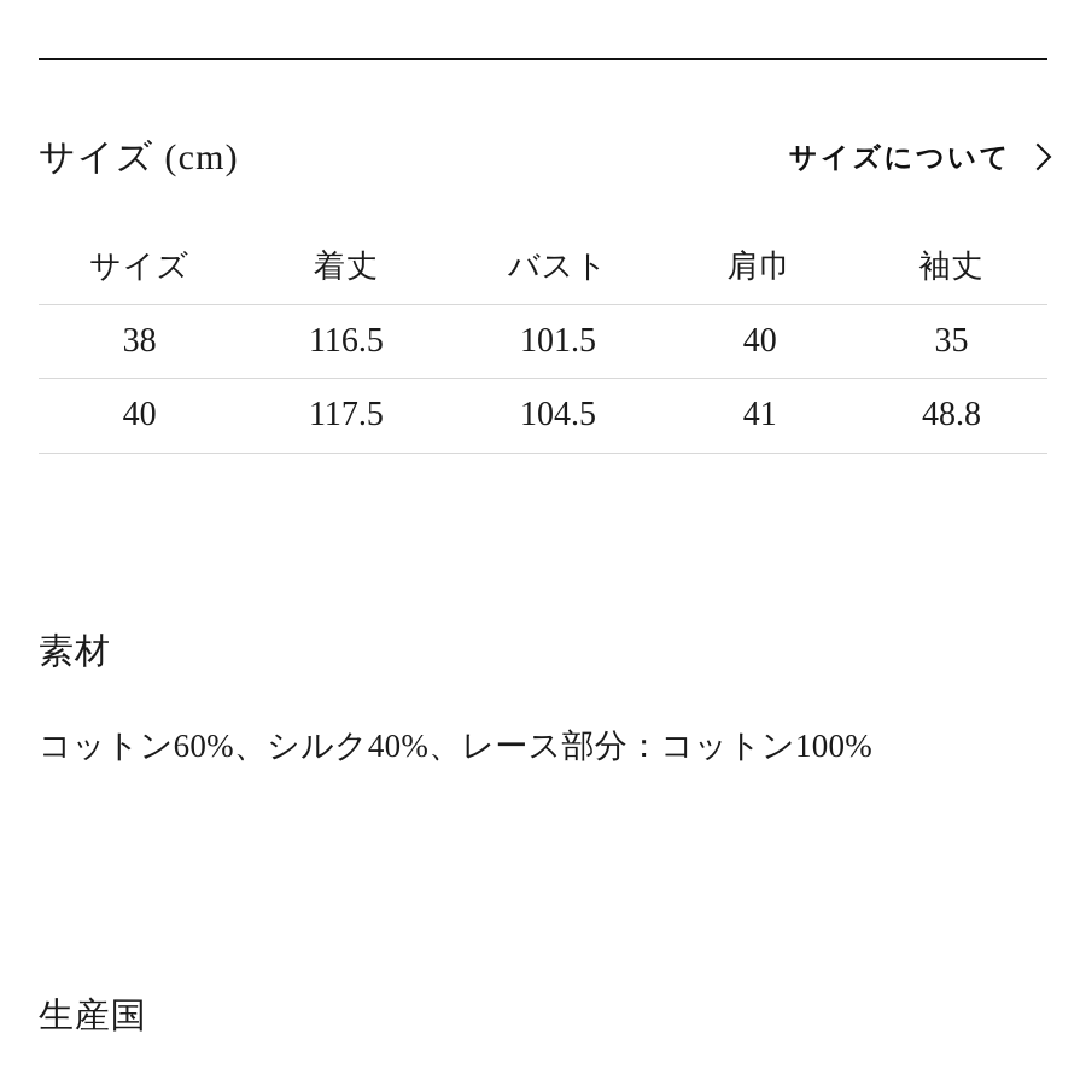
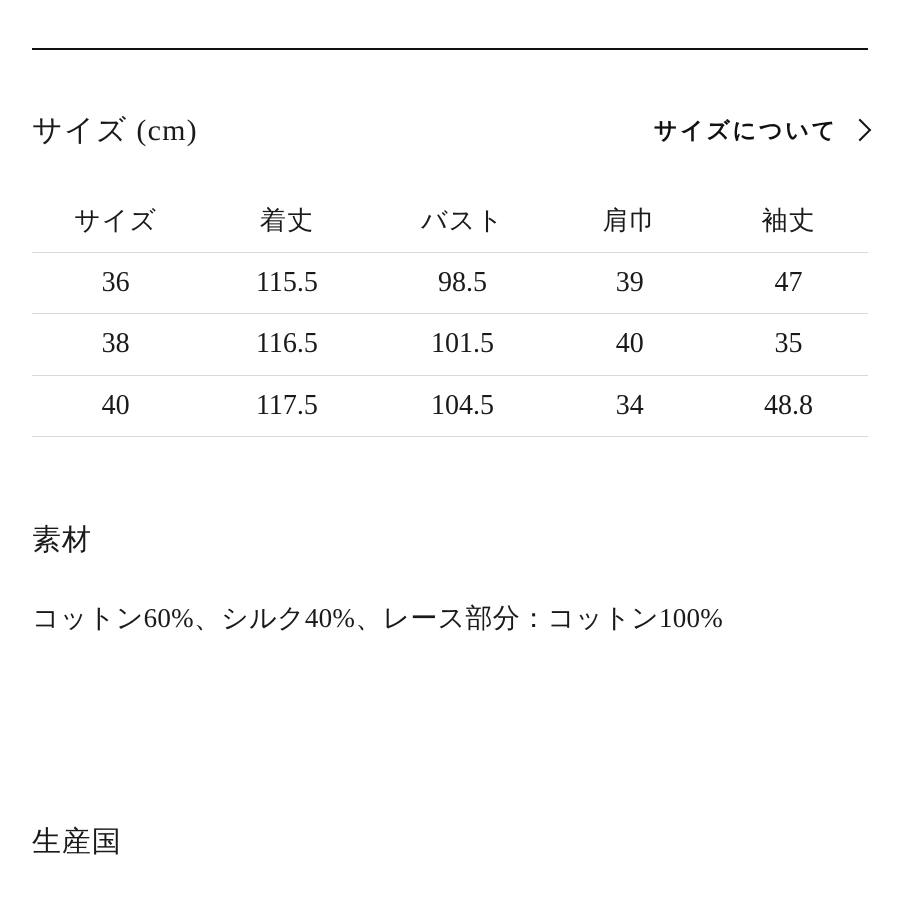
  サイズ (cm)
  サイズについて
  サイズ	着丈	バスト	肩巾	袖丈
+ 36	115.5	98.5	39	47
  38	116.5	101.5	40	35
- 40	117.5	104.5	41	48.8
+ 40	117.5	104.5	34	48.8
  素材
  コットン60%、シルク40%、レース部分：コットン100%
  生産国
